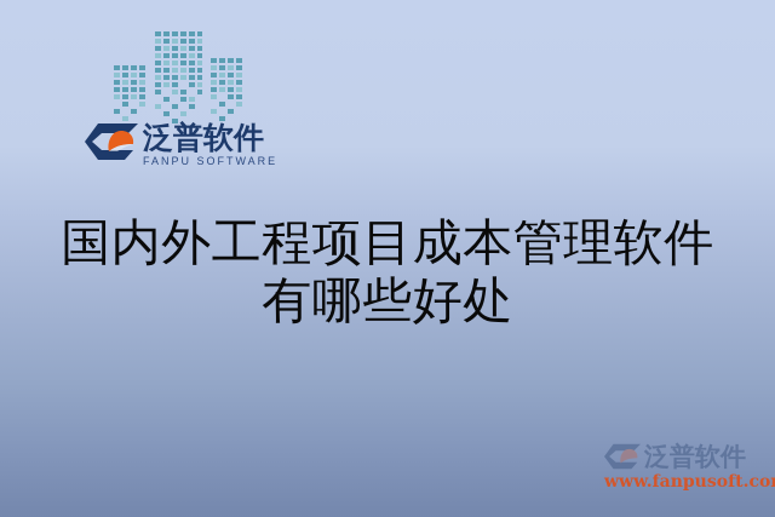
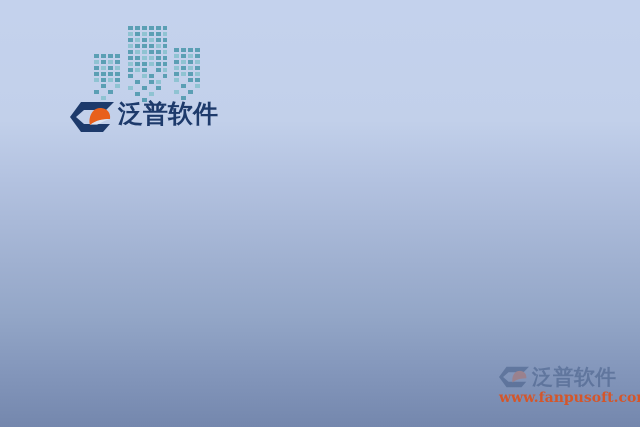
  泛普软件
- FANPU SOFTWARE
- 国内外工程项目成本管理软件
- 有哪些好处
  泛普软件
  www.fanpusoft.co
